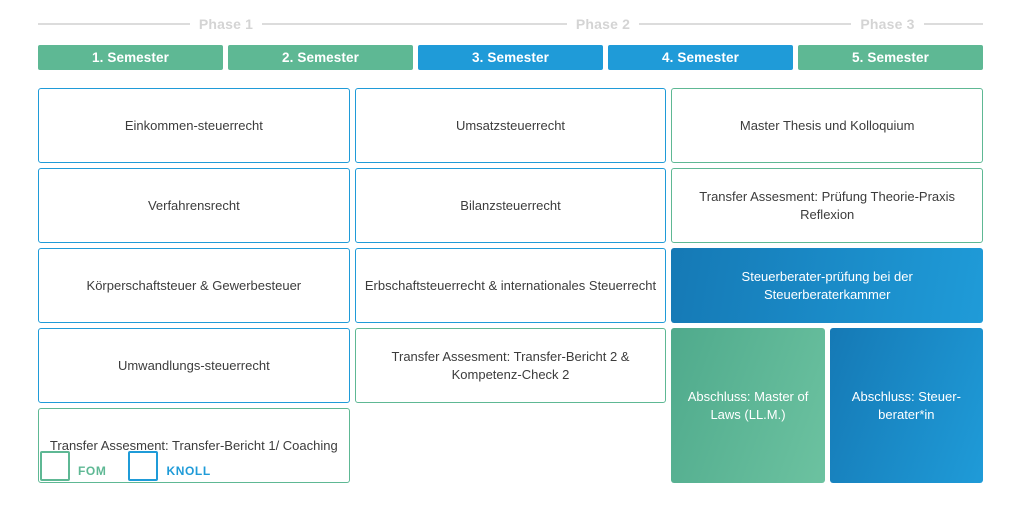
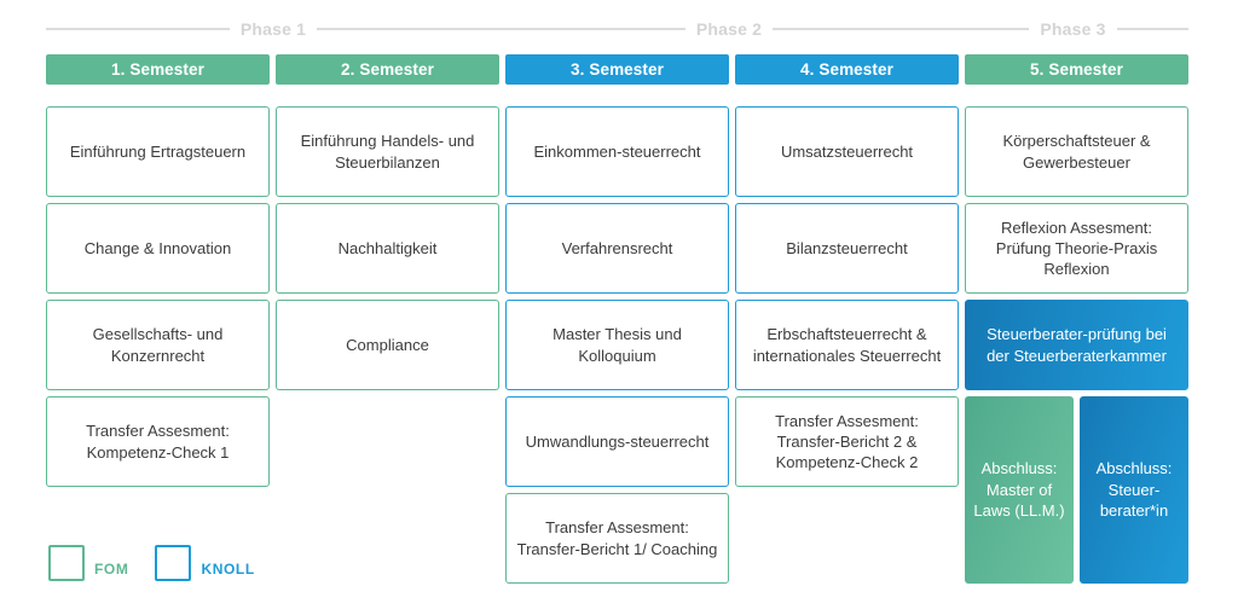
  Phase 1
  Phase 2
  Phase 3
  1. Semester
  2. Semester
  3. Semester
  4. Semester
  5. Semester
+ Einführung Ertragsteuern
+ Change & Innovation
+ Gesellschafts- und Konzernrecht
+ Transfer Assesment: Kompetenz-Check 1
+ Einführung Handels- und Steuerbilanzen
+ Nachhaltigkeit
+ Compliance
  Einkommen-steuerrecht
  Verfahrensrecht
- Körperschaftsteuer & Gewerbesteuer
+ Master Thesis und Kolloquium
  Umwandlungs-steuerrecht
  Transfer Assesment: Transfer-Bericht 1/ Coaching
  Umsatzsteuerrecht
  Bilanzsteuerrecht
  Erbschaftsteuerrecht & internationales Steuerrecht
  Transfer Assesment: Transfer-Bericht 2 & Kompetenz-Check 2
- Master Thesis und Kolloquium
+ Körperschaftsteuer & Gewerbesteuer
- Transfer Assesment: Prüfung Theorie-Praxis Reflexion
+ Reflexion Assesment: Prüfung Theorie-Praxis Reflexion
  Steuerberater-prüfung bei der Steuerberaterkammer
  Abschluss: Master of Laws (LL.M.)
  Abschluss: Steuer-berater*in
  FOM
  KNOLL
